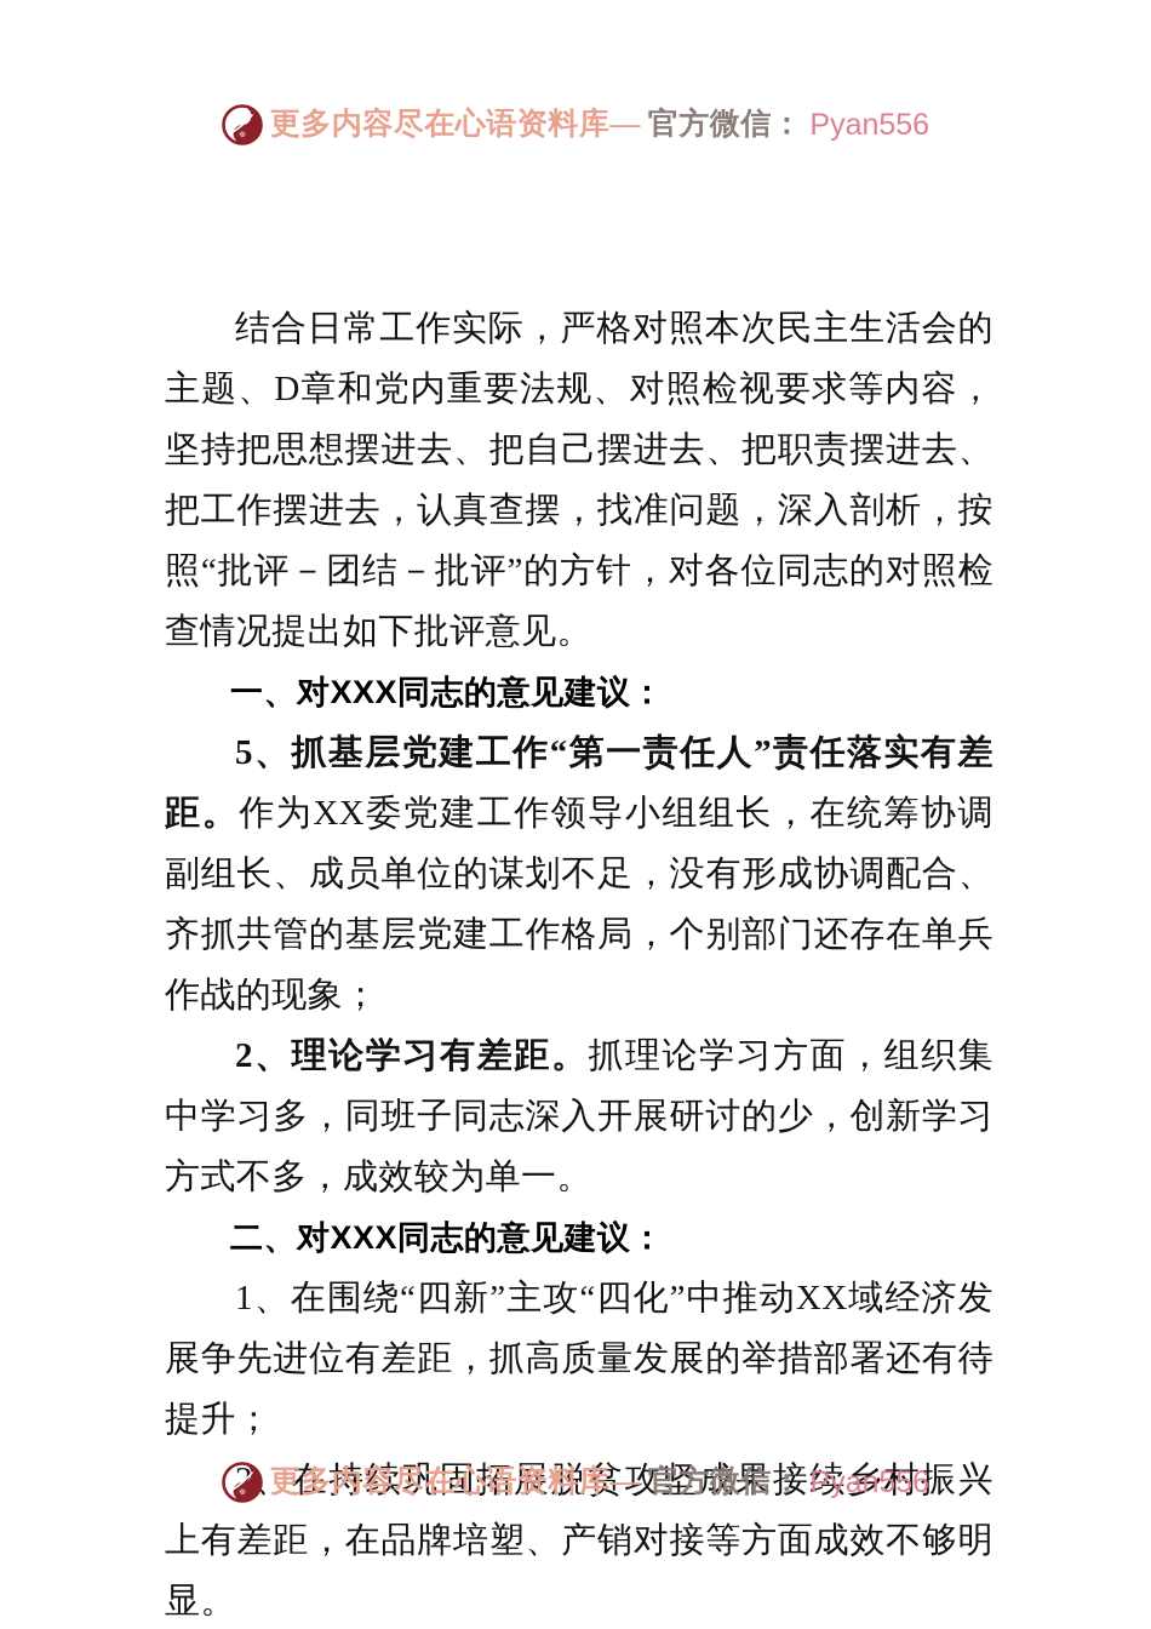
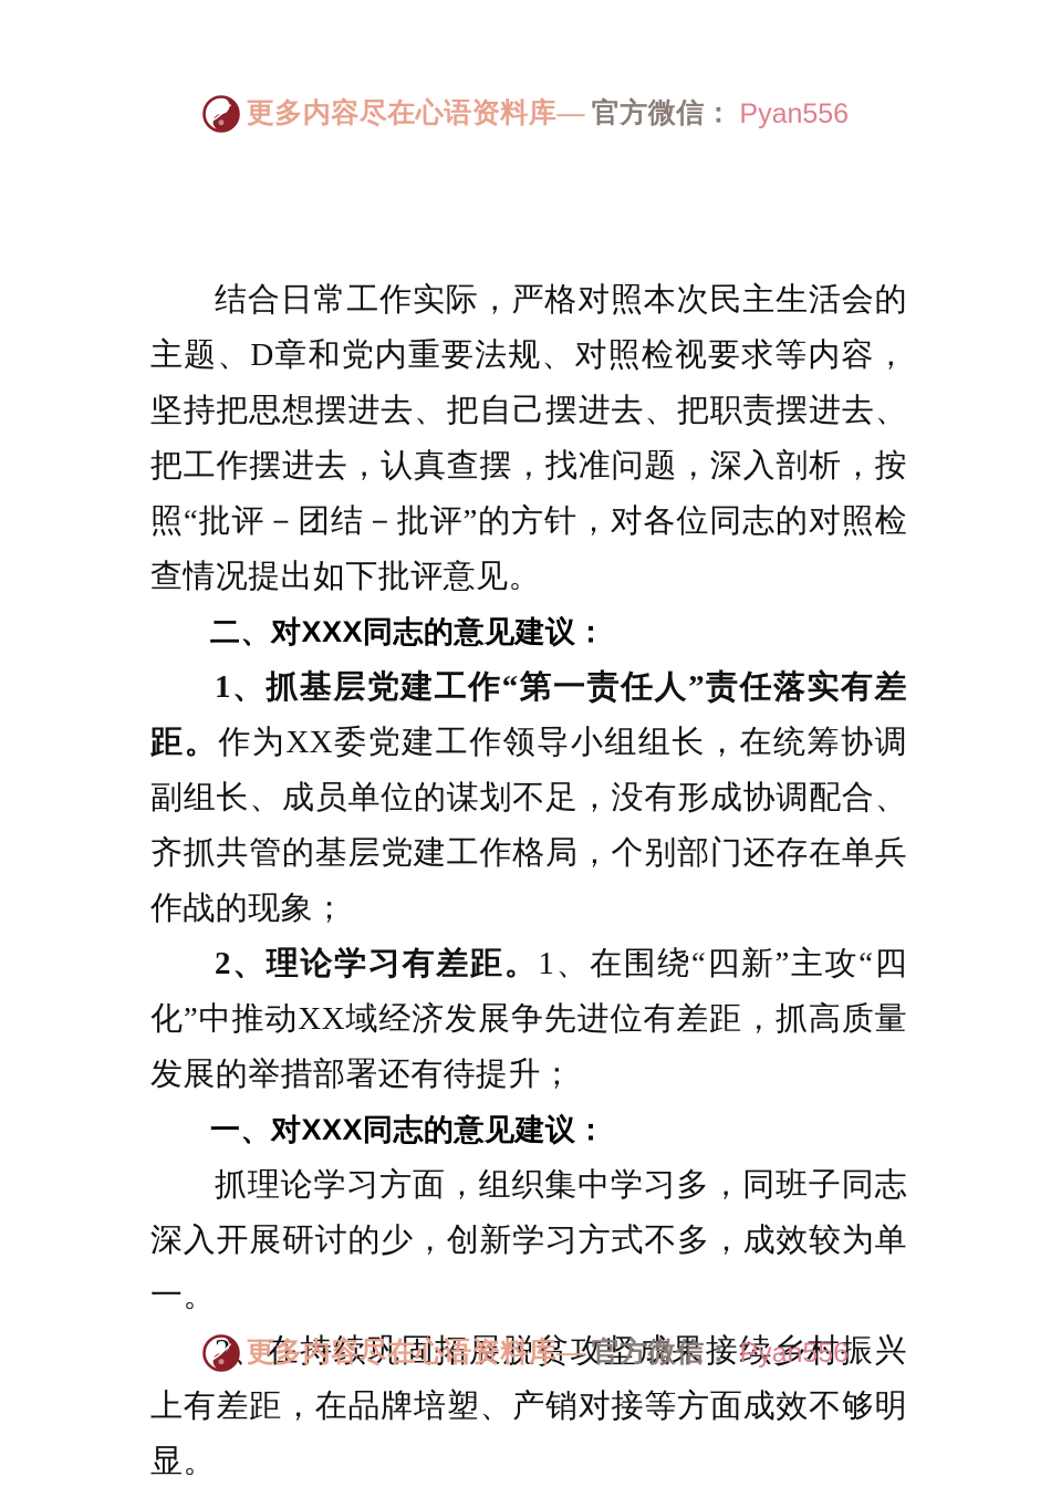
  更多内容尽在心语资料库—
  官方微信：
  Pyan556
  结合日常工作实际，严格对照本次民主生活会的主题、D章和党内重要法规、对照检视要求等内容，坚持把思想摆进去、把自己摆进去、把职责摆进去、把工作摆进去，认真查摆，找准问题，深入剖析，按照“批评－团结－批评”的方针，对各位同志的对照检查情况提出如下批评意见。
- 一、对XXX同志的意见建议：
+ 二、对XXX同志的意见建议：
- 5、抓基层党建工作“第一责任人”责任落实有差距。作为XX委党建工作领导小组组长，在统筹协调副组长、成员单位的谋划不足，没有形成协调配合、齐抓共管的基层党建工作格局，个别部门还存在单兵作战的现象；
+ 1、抓基层党建工作“第一责任人”责任落实有差距。作为XX委党建工作领导小组组长，在统筹协调副组长、成员单位的谋划不足，没有形成协调配合、齐抓共管的基层党建工作格局，个别部门还存在单兵作战的现象；
- 2、理论学习有差距。抓理论学习方面，组织集中学习多，同班子同志深入开展研讨的少，创新学习方式不多，成效较为单一。
+ 2、理论学习有差距。1、在围绕“四新”主攻“四化”中推动XX域经济发展争先进位有差距，抓高质量发展的举措部署还有待提升；
- 二、对XXX同志的意见建议：
+ 一、对XXX同志的意见建议：
- 1、在围绕“四新”主攻“四化”中推动XX域经济发展争先进位有差距，抓高质量发展的举措部署还有待提升；
+ 抓理论学习方面，组织集中学习多，同班子同志深入开展研讨的少，创新学习方式不多，成效较为单一。
  、在持续巩固拓展脱贫攻坚成果接续乡村振兴上有差距，在品牌培塑、产销对接等方面成效不够明显。
  更多内容尽在心语资料库—
  官方微信：
  Pyan556
